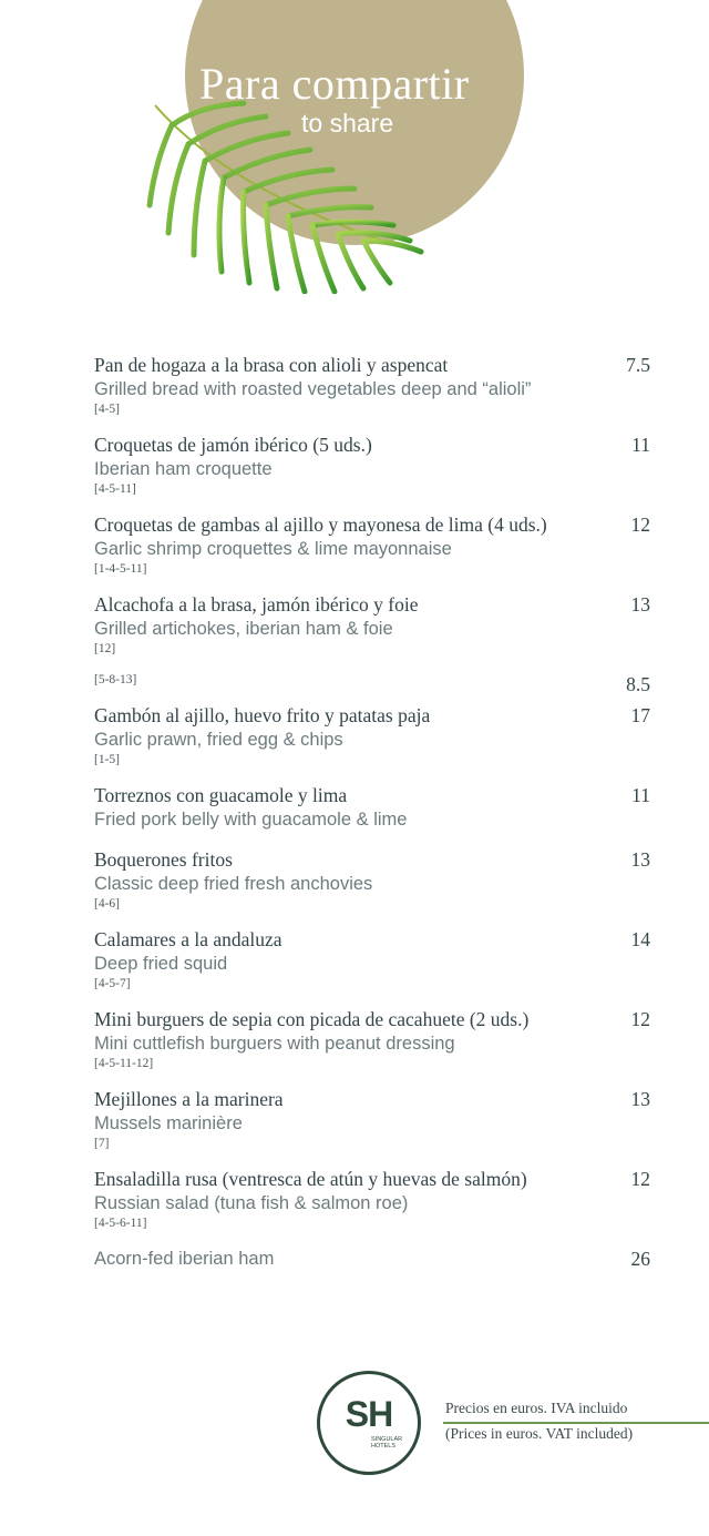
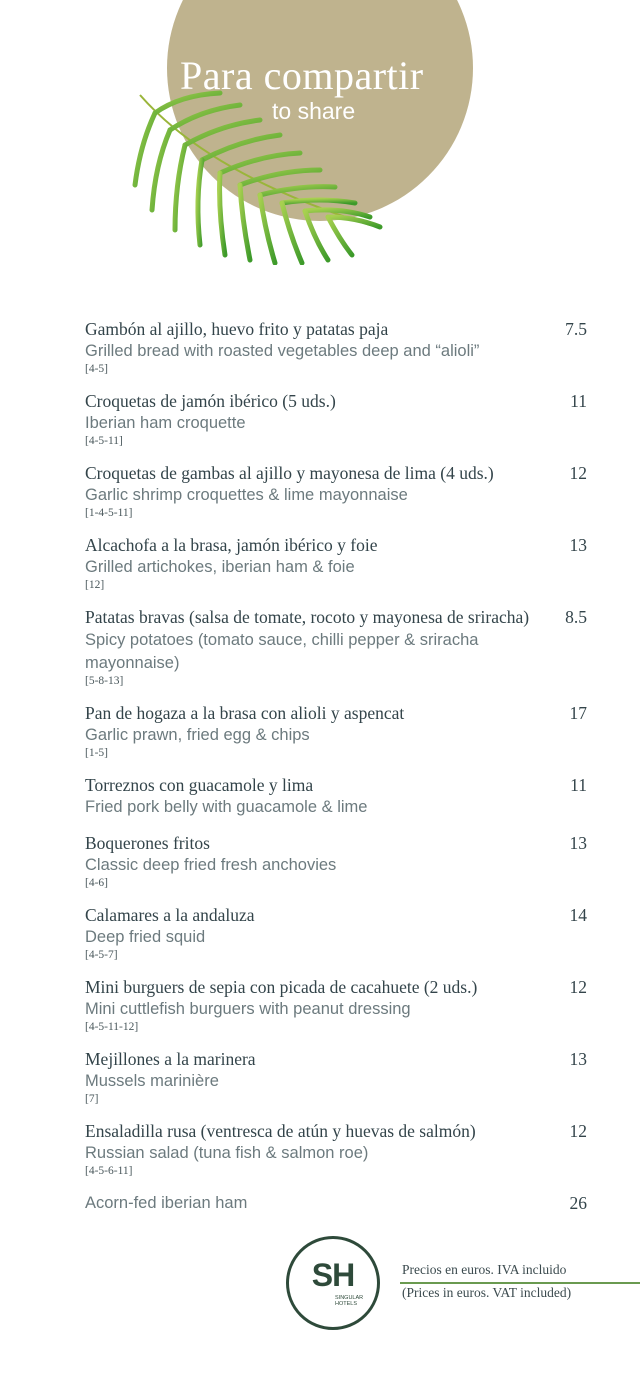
  Para compartir
  to share
- Pan de hogaza a la brasa con alioli y aspencat
+ Gambón al ajillo, huevo frito y patatas paja
  Grilled bread with roasted vegetables deep and “alioli”
  [4-5]
  7.5
  Croquetas de jamón ibérico (5 uds.)
  Iberian ham croquette
  [4-5-11]
  11
  Croquetas de gambas al ajillo y mayonesa de lima (4 uds.)
  Garlic shrimp croquettes & lime mayonnaise
  [1-4-5-11]
  12
  Alcachofa a la brasa, jamón ibérico y foie
  Grilled artichokes, iberian ham & foie
  [12]
  13
+ Patatas bravas (salsa de tomate, rocoto y mayonesa de sriracha) Spicy potatoes (tomato sauce, chilli pepper & sriracha mayonnaise)
  [5-8-13]
  8.5
- Gambón al ajillo, huevo frito y patatas paja
+ Pan de hogaza a la brasa con alioli y aspencat
  Garlic prawn, fried egg & chips
  [1-5]
  17
  Torreznos con guacamole y lima
  Fried pork belly with guacamole & lime
  11
  Boquerones fritos
  Classic deep fried fresh anchovies
  [4-6]
  13
  Calamares a la andaluza
  Deep fried squid
  [4-5-7]
  14
  Mini burguers de sepia con picada de cacahuete (2 uds.)
  Mini cuttlefish burguers with peanut dressing
  [4-5-11-12]
  12
  Mejillones a la marinera
  Mussels marinière
  [7]
  13
  Ensaladilla rusa (ventresca de atún y huevas de salmón)
  Russian salad (tuna fish & salmon roe)
  [4-5-6-11]
  12
  Acorn-fed iberian ham
  26
  SH
  Precios en euros. IVA incluido
  (Prices in euros. VAT included)
